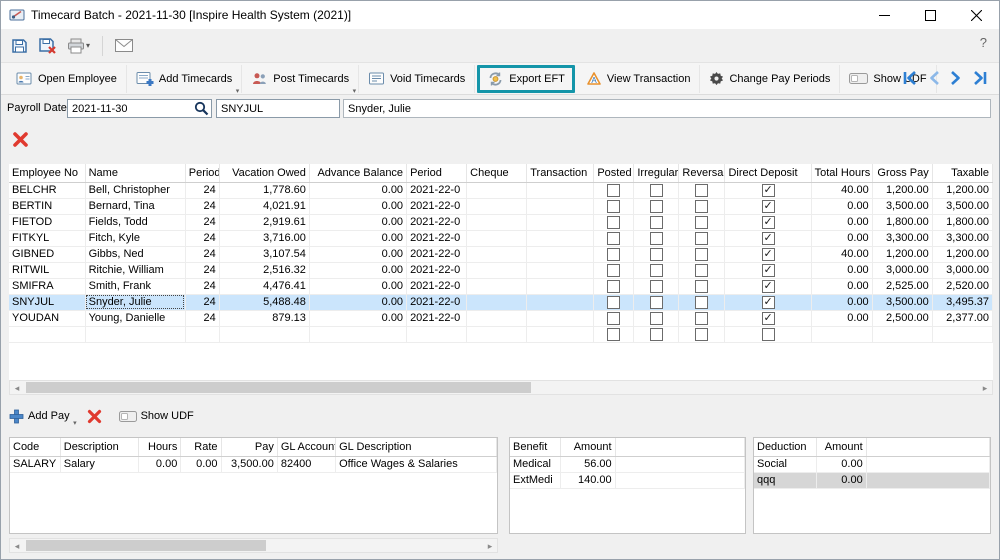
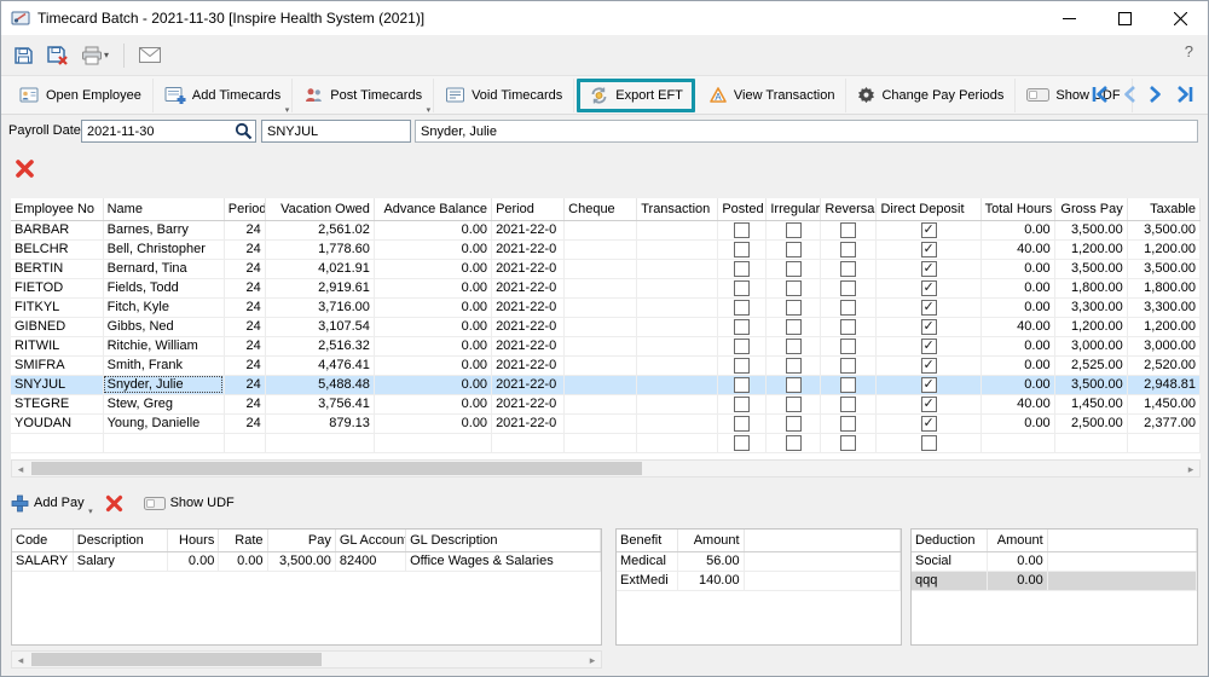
  Timecard Batch - 2021-11-30 [Inspire Health System (2021)]
  ▾
  ?
  Open Employee
  Add Timecards
  Post Timecards
  Void Timecards
  Export EFT
  A
  View Transaction
  Change Pay Periods
  ShowDF
  Payroll Date
  2021-11-30
  SNYJUL
  Snyder, Julie
  Employee No	Name	Period	Vacation Owed	Advance Balance	Period	Cheque	Transaction	Posted	Irregular	Reversa	Direct Deposit	Total Hours	Gross Pay	Taxable
+ BARBAR	Barnes, Barry	24	2,561.02	0.00	2021-22-0						✓	0.00	3,500.00	3,500.00
  BELCHR	Bell, Christopher	24	1,778.60	0.00	2021-22-0						✓	40.00	1,200.00	1,200.00
  BERTIN	Bernard, Tina	24	4,021.91	0.00	2021-22-0						✓	0.00	3,500.00	3,500.00
  FIETOD	Fields, Todd	24	2,919.61	0.00	2021-22-0						✓	0.00	1,800.00	1,800.00
  FITKYL	Fitch, Kyle	24	3,716.00	0.00	2021-22-0						✓	0.00	3,300.00	3,300.00
  GIBNED	Gibbs, Ned	24	3,107.54	0.00	2021-22-0						✓	40.00	1,200.00	1,200.00
  RITWIL	Ritchie, William	24	2,516.32	0.00	2021-22-0						✓	0.00	3,000.00	3,000.00
  SMIFRA	Smith, Frank	24	4,476.41	0.00	2021-22-0						✓	0.00	2,525.00	2,520.00
- SNYJUL	Snyder, Julie	24	5,488.48	0.00	2021-22-0						✓	0.00	3,500.00	3,495.37
+ SNYJUL	Snyder, Julie	24	5,488.48	0.00	2021-22-0						✓	0.00	3,500.00	2,948.81
+ STEGRE	Stew, Greg	24	3,756.41	0.00	2021-22-0						✓	40.00	1,450.00	1,450.00
  YOUDAN	Young, Danielle	24	879.13	0.00	2021-22-0						✓	0.00	2,500.00	2,377.00
  ◂
  ▸
  Add Pay
  Show UDF
  Code	Description	Hours	Rate	Pay	GL Accoun	GL Description
  SALARY	Salary	0.00	0.00	3,500.00	82400	Office Wages & Salaries
  ◂
  ▸
  Benefit	Amount
  Medical	56.00
  ExtMedi	140.00
  Deduction	Amount
  Social	0.00
  qqq	0.00
